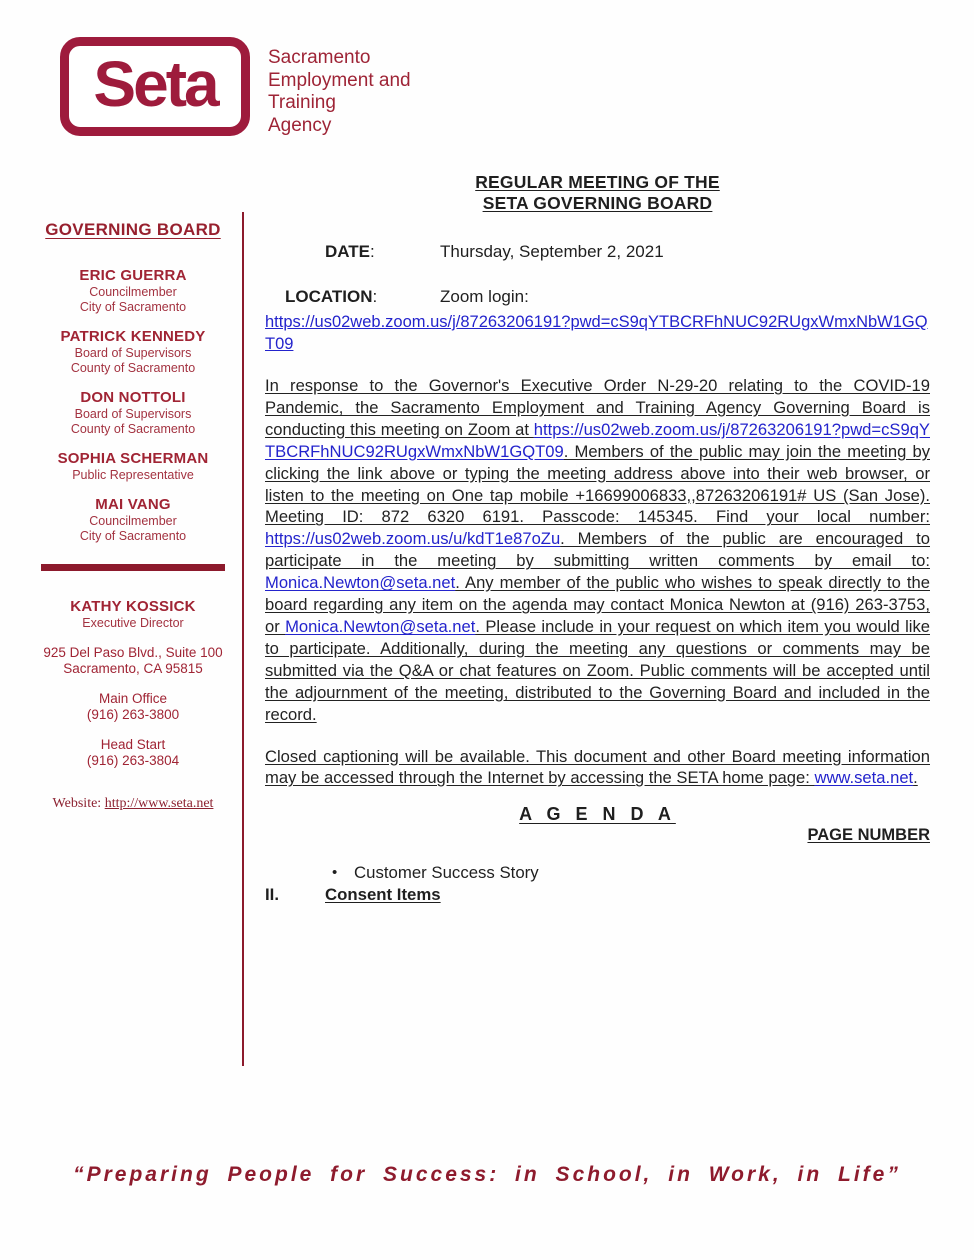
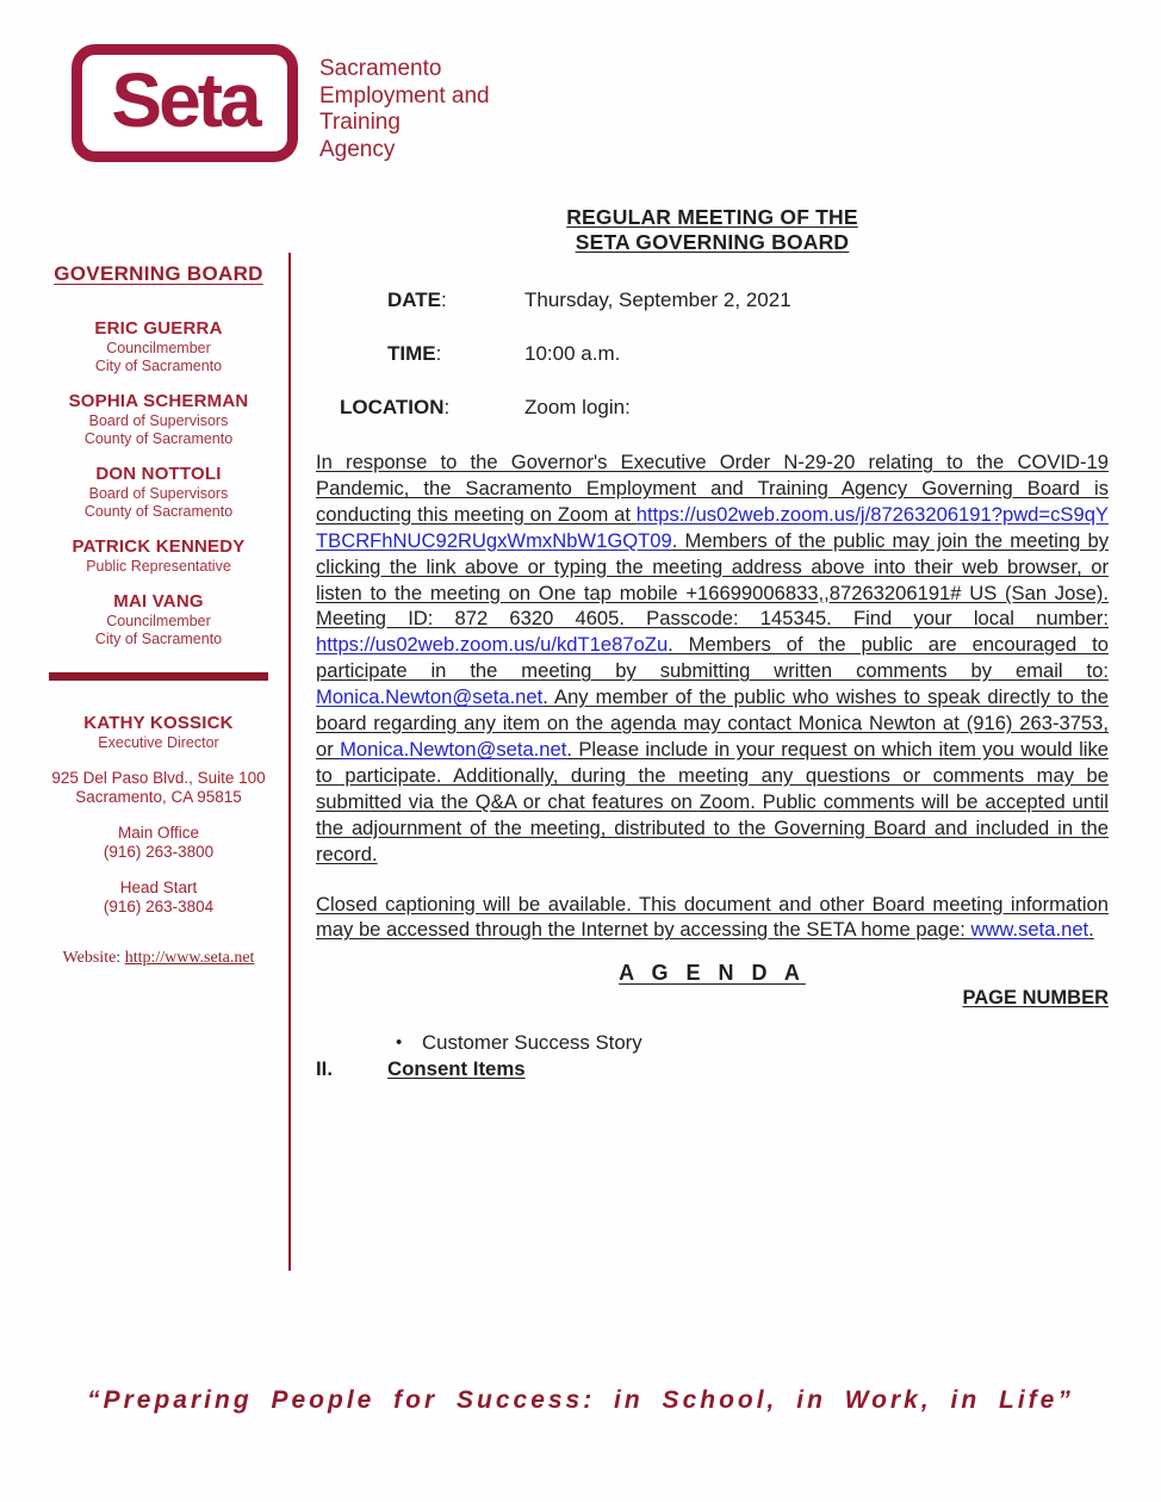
  Seta
  Sacramento
  Employment and
  Training
  Agency
  GOVERNING BOARD
  ERIC GUERRA
  Councilmember
  City of Sacramento
- PATRICK KENNEDY
+ SOPHIA SCHERMAN
  Board of Supervisors
  County of Sacramento
  DON NOTTOLI
  Board of Supervisors
  County of Sacramento
- SOPHIA SCHERMAN
+ PATRICK KENNEDY
  Public Representative
  MAI VANG
  Councilmember
  City of Sacramento
  KATHY KOSSICK
  Executive Director
  925 Del Paso Blvd., Suite 100
  Sacramento, CA 95815
  Main Office
  (916) 263-3800
  Head Start
  (916) 263-3804
  Website: http://www.seta.net
  REGULAR MEETING OF THE
  SETA GOVERNING BOARD
  DATE: Thursday, September 2, 2021
+ TIME: 10:00 a.m.
  LOCATION: Zoom login:
- https://us02web.zoom.us/j/87263206191?pwd=cS9qYTBCRFhNUC92RUgxWmxNbW1GQT09
- In response to the Governor's Executive Order N-29-20 relating to the COVID-19 Pandemic, the Sacramento Employment and Training Agency Governing Board is conducting this meeting on Zoom at https://us02web.zoom.us/j/87263206191?pwd=cS9qYTBCRFhNUC92RUgxWmxNbW1GQT09. Members of the public may join the meeting by clicking the link above or typing the meeting address above into their web browser, or listen to the meeting on One tap mobile +16699006833,,87263206191# US (San Jose). Meeting ID: 872 6320 6191. Passcode: 145345. Find your local number: https://us02web.zoom.us/u/kdT1e87oZu. Members of the public are encouraged to participate in the meeting by submitting written comments by email to: Monica.Newton@seta.net. Any member of the public who wishes to speak directly to the board regarding any item on the agenda may contact Monica Newton at (916) 263-3753, or Monica.Newton@seta.net. Please include in your request on which item you would like to participate. Additionally, during the meeting any questions or comments may be submitted via the Q&A or chat features on Zoom. Public comments will be accepted until the adjournment of the meeting, distributed to the Governing Board and included in the record.
+ In response to the Governor's Executive Order N-29-20 relating to the COVID-19 Pandemic, the Sacramento Employment and Training Agency Governing Board is conducting this meeting on Zoom at https://us02web.zoom.us/j/87263206191?pwd=cS9qYTBCRFhNUC92RUgxWmxNbW1GQT09. Members of the public may join the meeting by clicking the link above or typing the meeting address above into their web browser, or listen to the meeting on One tap mobile +16699006833,,87263206191# US (San Jose). Meeting ID: 872 6320 4605. Passcode: 145345. Find your local number: https://us02web.zoom.us/u/kdT1e87oZu. Members of the public are encouraged to participate in the meeting by submitting written comments by email to: Monica.Newton@seta.net. Any member of the public who wishes to speak directly to the board regarding any item on the agenda may contact Monica Newton at (916) 263-3753, or Monica.Newton@seta.net. Please include in your request on which item you would like to participate. Additionally, during the meeting any questions or comments may be submitted via the Q&A or chat features on Zoom. Public comments will be accepted until the adjournment of the meeting, distributed to the Governing Board and included in the record.
  Closed captioning will be available. This document and other Board meeting information may be accessed through the Internet by accessing the SETA home page: www.seta.net.
  A G E N D A
  PAGE NUMBER
  •
  Customer Success Story
  II.
  Consent Items
  “Preparing People for Success: in School, in Work, in Life”
